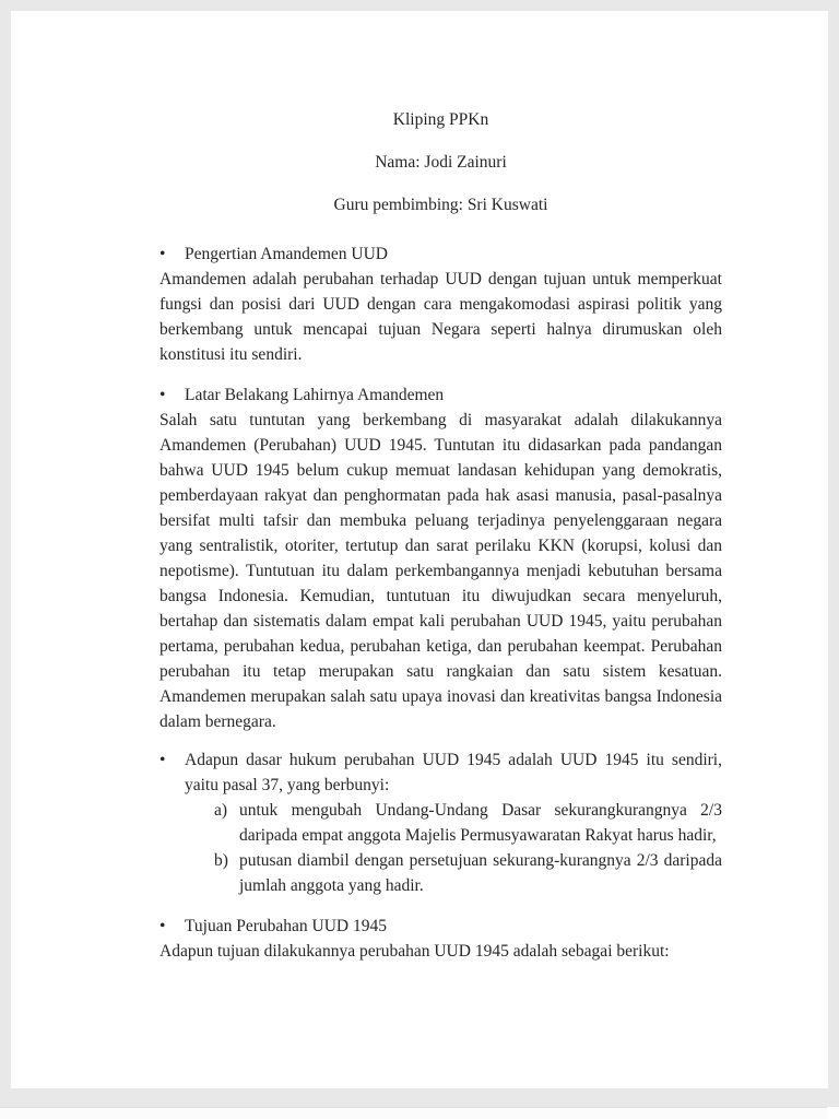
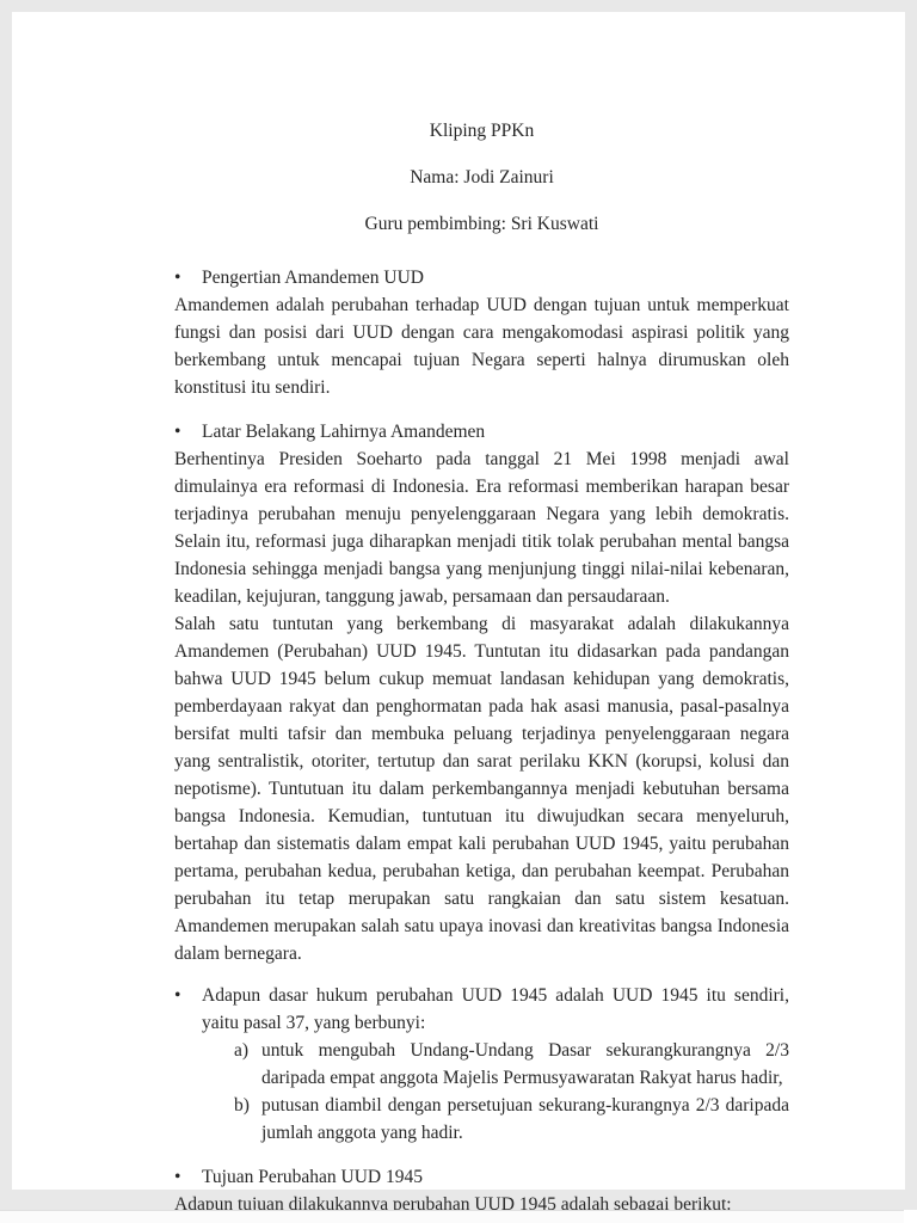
  Kliping PPKn
  Nama: Jodi Zainuri
  Guru pembimbing: Sri Kuswati
  •
  Pengertian Amandemen UUD
  Amandemen adalah perubahan terhadap UUD dengan tujuan untuk memperkuat fungsi dan posisi dari UUD dengan cara mengakomodasi aspirasi politik yang berkembang untuk mencapai tujuan Negara seperti halnya dirumuskan oleh konstitusi itu sendiri.
  •
  Latar Belakang Lahirnya Amandemen
+ Berhentinya Presiden Soeharto pada tanggal 21 Mei 1998 menjadi awal dimulainya era reformasi di Indonesia. Era reformasi memberikan harapan besar terjadinya perubahan menuju penyelenggaraan Negara yang lebih demokratis. Selain itu, reformasi juga diharapkan menjadi titik tolak perubahan mental bangsa Indonesia sehingga menjadi bangsa yang menjunjung tinggi nilai-nilai kebenaran, keadilan, kejujuran, tanggung jawab, persamaan dan persaudaraan.
  Salah satu tuntutan yang berkembang di masyarakat adalah dilakukannya Amandemen (Perubahan) UUD 1945. Tuntutan itu didasarkan pada pandangan bahwa UUD 1945 belum cukup memuat landasan kehidupan yang demokratis, pemberdayaan rakyat dan penghormatan pada hak asasi manusia, pasal-pasalnya bersifat multi tafsir dan membuka peluang terjadinya penyelenggaraan negara yang sentralistik, otoriter, tertutup dan sarat perilaku KKN (korupsi, kolusi dan nepotisme). Tuntutuan itu dalam perkembangannya menjadi kebutuhan bersama bangsa Indonesia. Kemudian, tuntutuan itu diwujudkan secara menyeluruh, bertahap dan sistematis dalam empat kali perubahan UUD 1945, yaitu perubahan pertama, perubahan kedua, perubahan ketiga, dan perubahan keempat. Perubahan perubahan itu tetap merupakan satu rangkaian dan satu sistem kesatuan. Amandemen merupakan salah satu upaya inovasi dan kreativitas bangsa Indonesia dalam bernegara.
  •
  Adapun dasar hukum perubahan UUD 1945 adalah UUD 1945 itu sendiri, yaitu pasal 37, yang berbunyi:
  a)
  untuk mengubah Undang-Undang Dasar sekurangkurangnya 2/3 daripada empat anggota Majelis Permusyawaratan Rakyat harus hadir,
  b)
  putusan diambil dengan persetujuan sekurang-kurangnya 2/3 daripada jumlah anggota yang hadir.
  •
  Tujuan Perubahan UUD 1945
  Adapun tujuan dilakukannya perubahan UUD 1945 adalah sebagai berikut:
